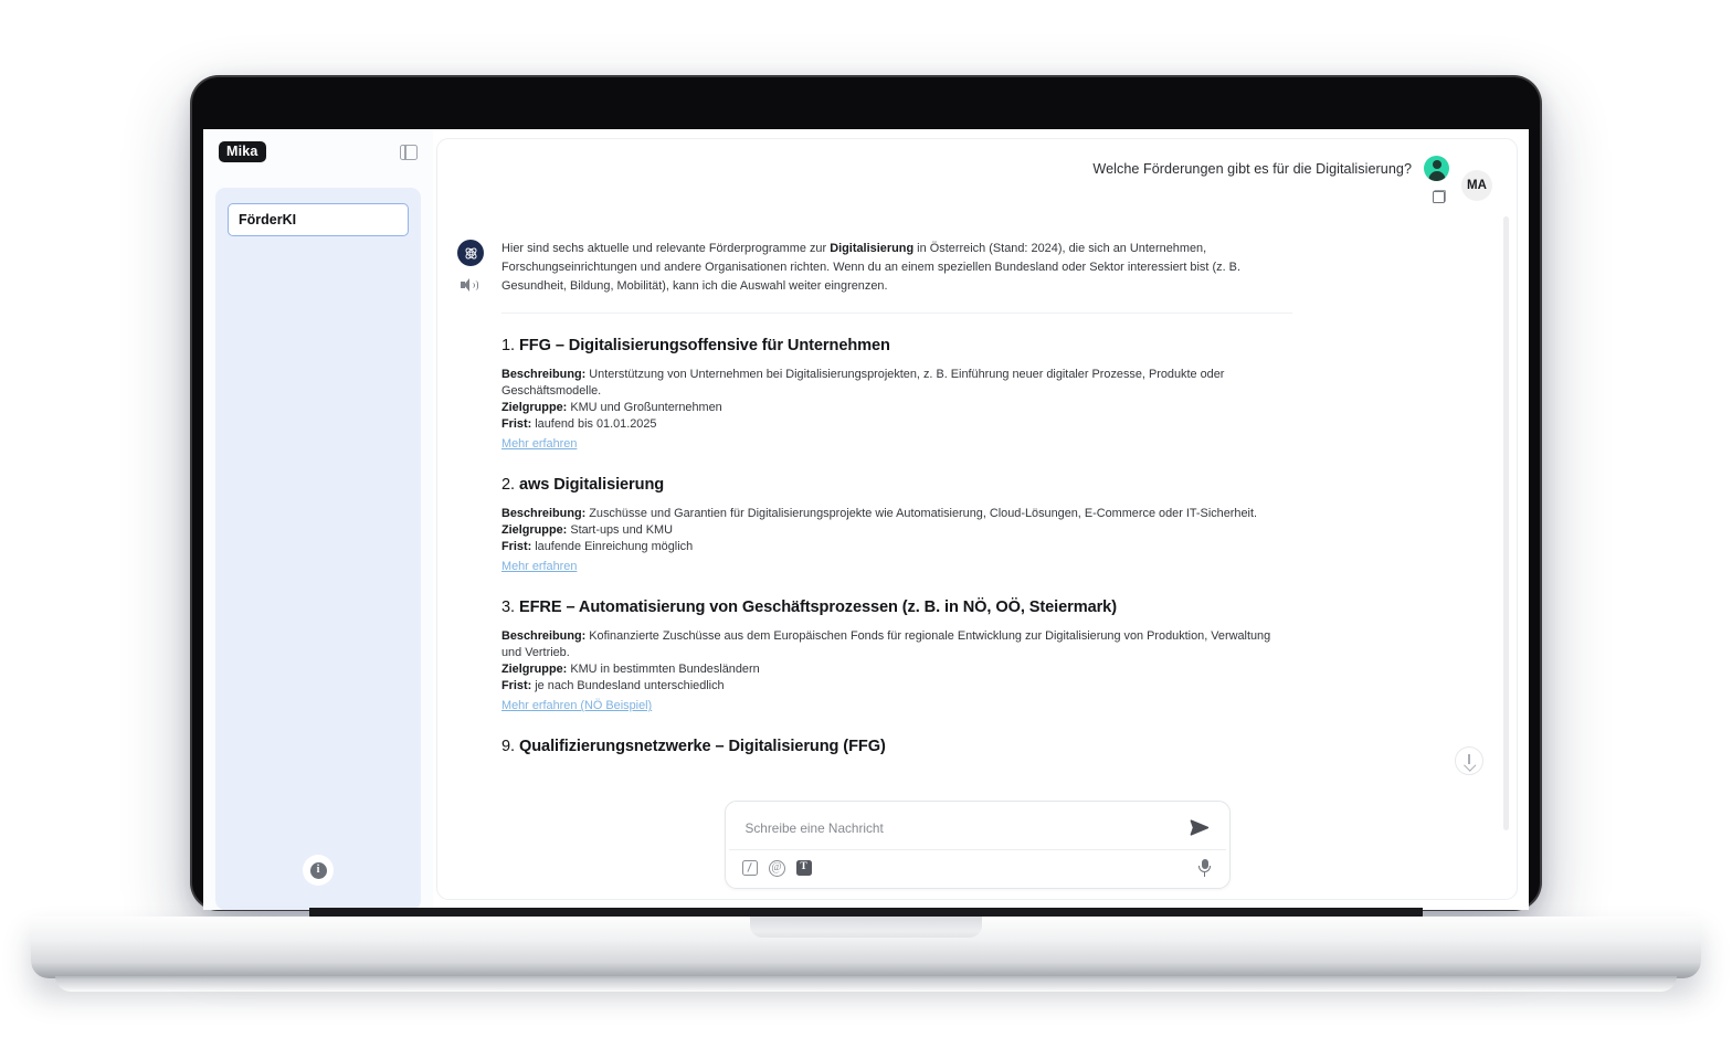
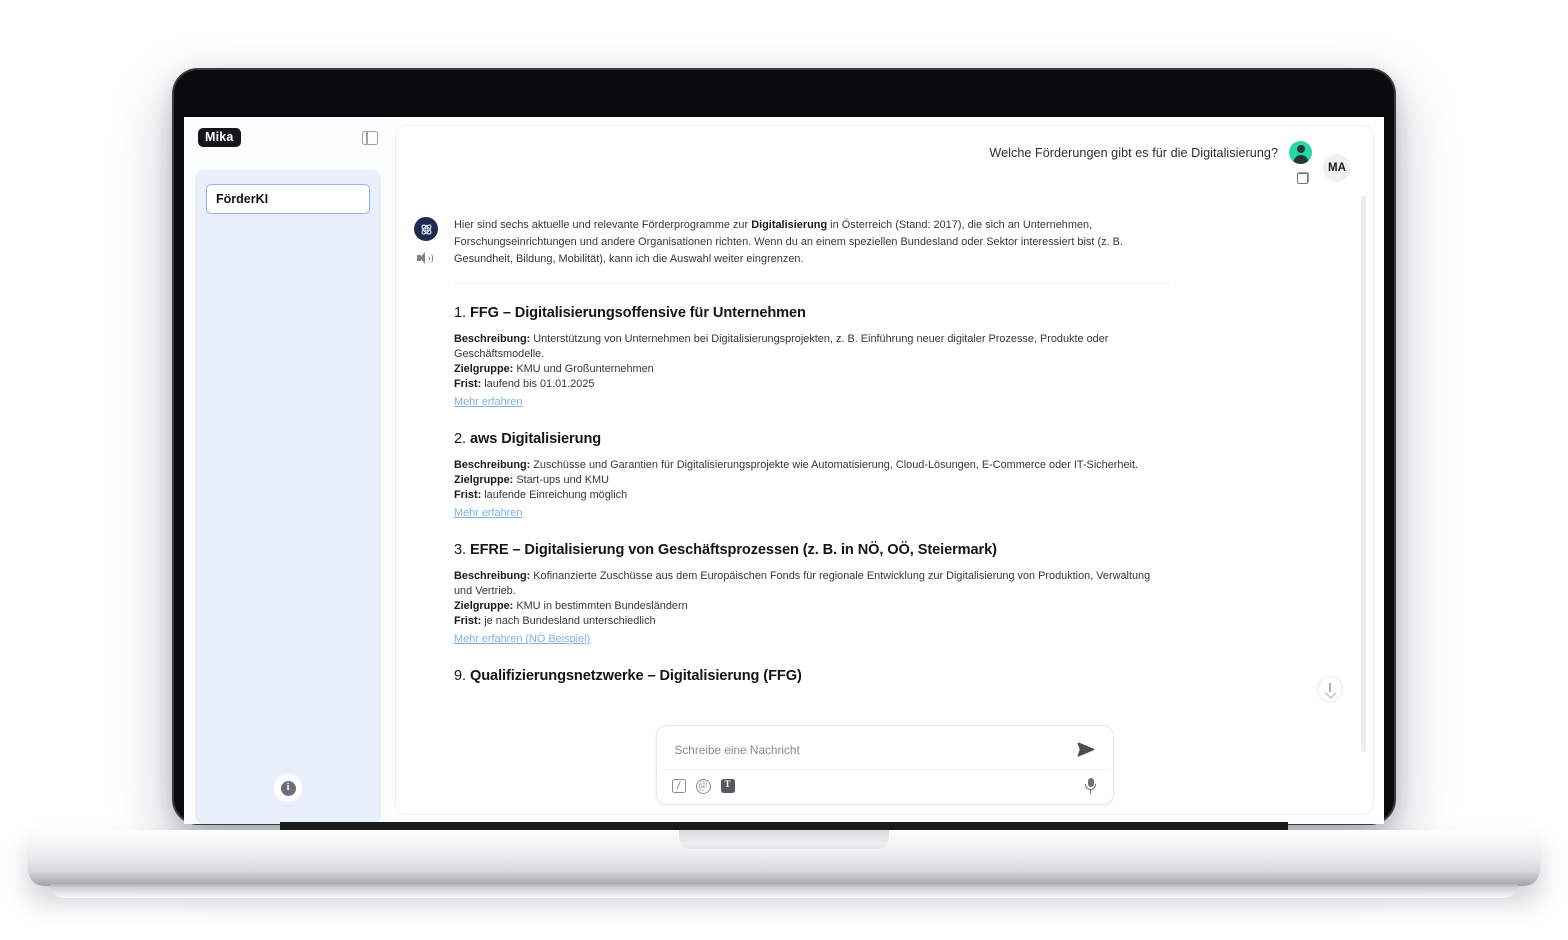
  Mika
  FörderKI
  i
  Welche Förderungen gibt es für die Digitalisierung?
  MA
- Hier sind sechs aktuelle und relevante Förderprogramme zur Digitalisierung in Österreich (Stand: 2024), die sich an Unternehmen, Forschungseinrichtungen und andere Organisationen richten. Wenn du an einem speziellen Bundesland oder Sektor interessiert bist (z. B. Gesundheit, Bildung, Mobilität), kann ich die Auswahl weiter eingrenzen.
+ Hier sind sechs aktuelle und relevante Förderprogramme zur Digitalisierung in Österreich (Stand: 2017), die sich an Unternehmen, Forschungseinrichtungen und andere Organisationen richten. Wenn du an einem speziellen Bundesland oder Sektor interessiert bist (z. B. Gesundheit, Bildung, Mobilität), kann ich die Auswahl weiter eingrenzen.
  1.
  FFG – Digitalisierungsoffensive für Unternehmen
  Beschreibung: Unterstützung von Unternehmen bei Digitalisierungsprojekten, z. B. Einführung neuer digitaler Prozesse, Produkte oder Geschäftsmodelle.
  Zielgruppe: KMU und Großunternehmen
  Frist: laufend bis 01.01.2025
  Mehr erfahren
  2.
  aws Digitalisierung
  Beschreibung: Zuschüsse und Garantien für Digitalisierungsprojekte wie Automatisierung, Cloud-Lösungen, E-Commerce oder IT-Sicherheit.
  Zielgruppe: Start-ups und KMU
  Frist: laufende Einreichung möglich
  Mehr erfahren
  3.
- EFRE – Automatisierung von Geschäftsprozessen (z. B. in NÖ, OÖ, Steiermark)
+ EFRE – Digitalisierung von Geschäftsprozessen (z. B. in NÖ, OÖ, Steiermark)
  Beschreibung: Kofinanzierte Zuschüsse aus dem Europäischen Fonds für regionale Entwicklung zur Digitalisierung von Produktion, Verwaltung und Vertrieb.
  Zielgruppe: KMU in bestimmten Bundesländern
  Frist: je nach Bundesland unterschiedlich
  Mehr erfahren (NÖ Beispiel)
  9.
  Qualifizierungsnetzwerke – Digitalisierung (FFG)
  Schreibe eine Nachricht
  @
  T
